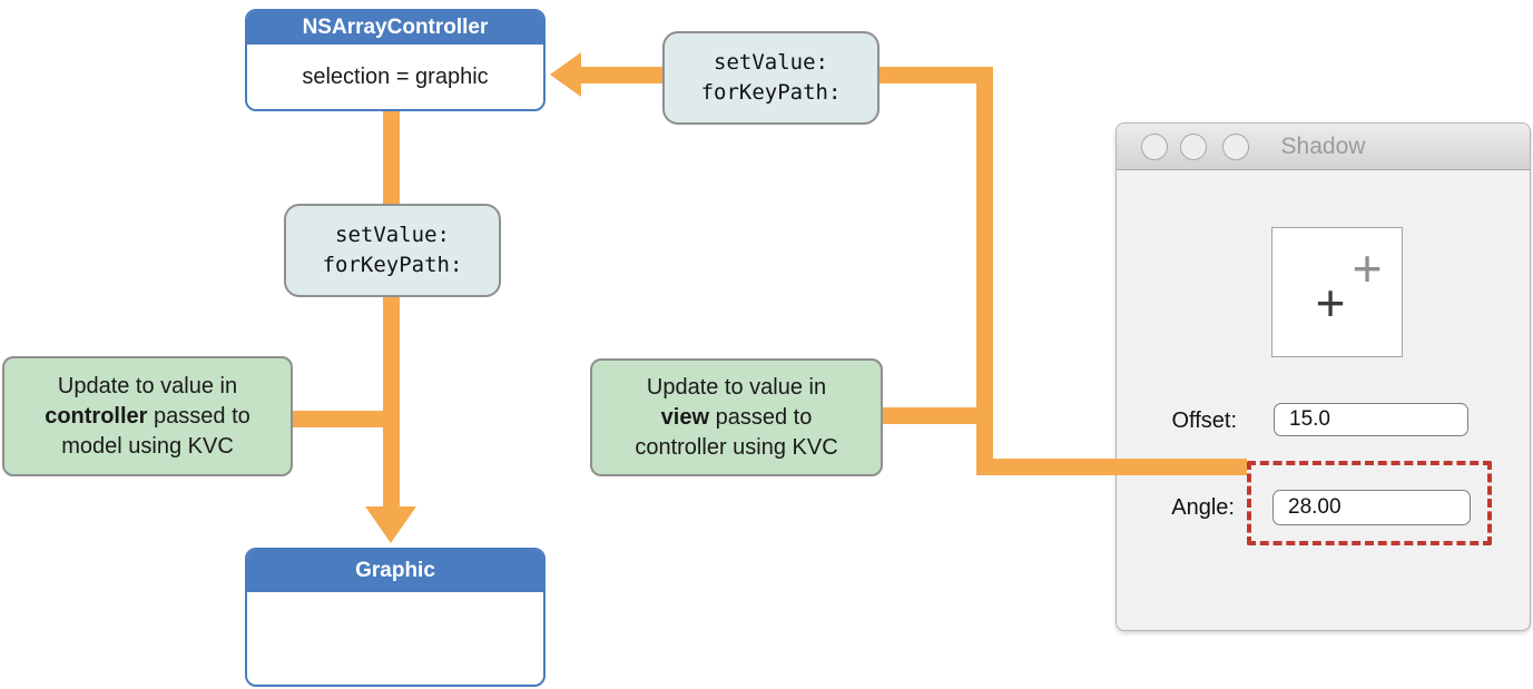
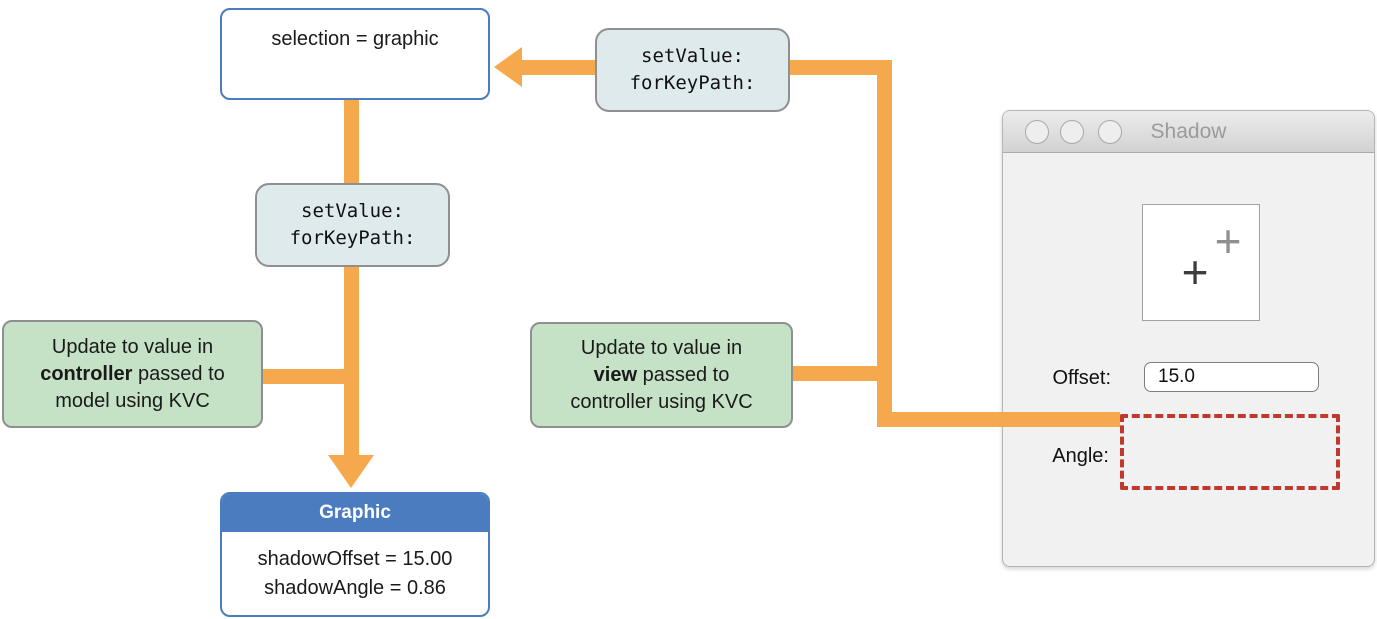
  Shadow
  +
  +
  Offset:
  15.0
  Angle:
- 28.00
- NSArrayController
  selection = graphic
  Graphic
+ shadowOffset = 15.00
+ shadowAngle = 0.86
  setValue:
  forKeyPath:
  setValue:
  forKeyPath:
  Update to value in
  controller passed to
  model using KVC
  Update to value in
  view passed to
  controller using KVC
